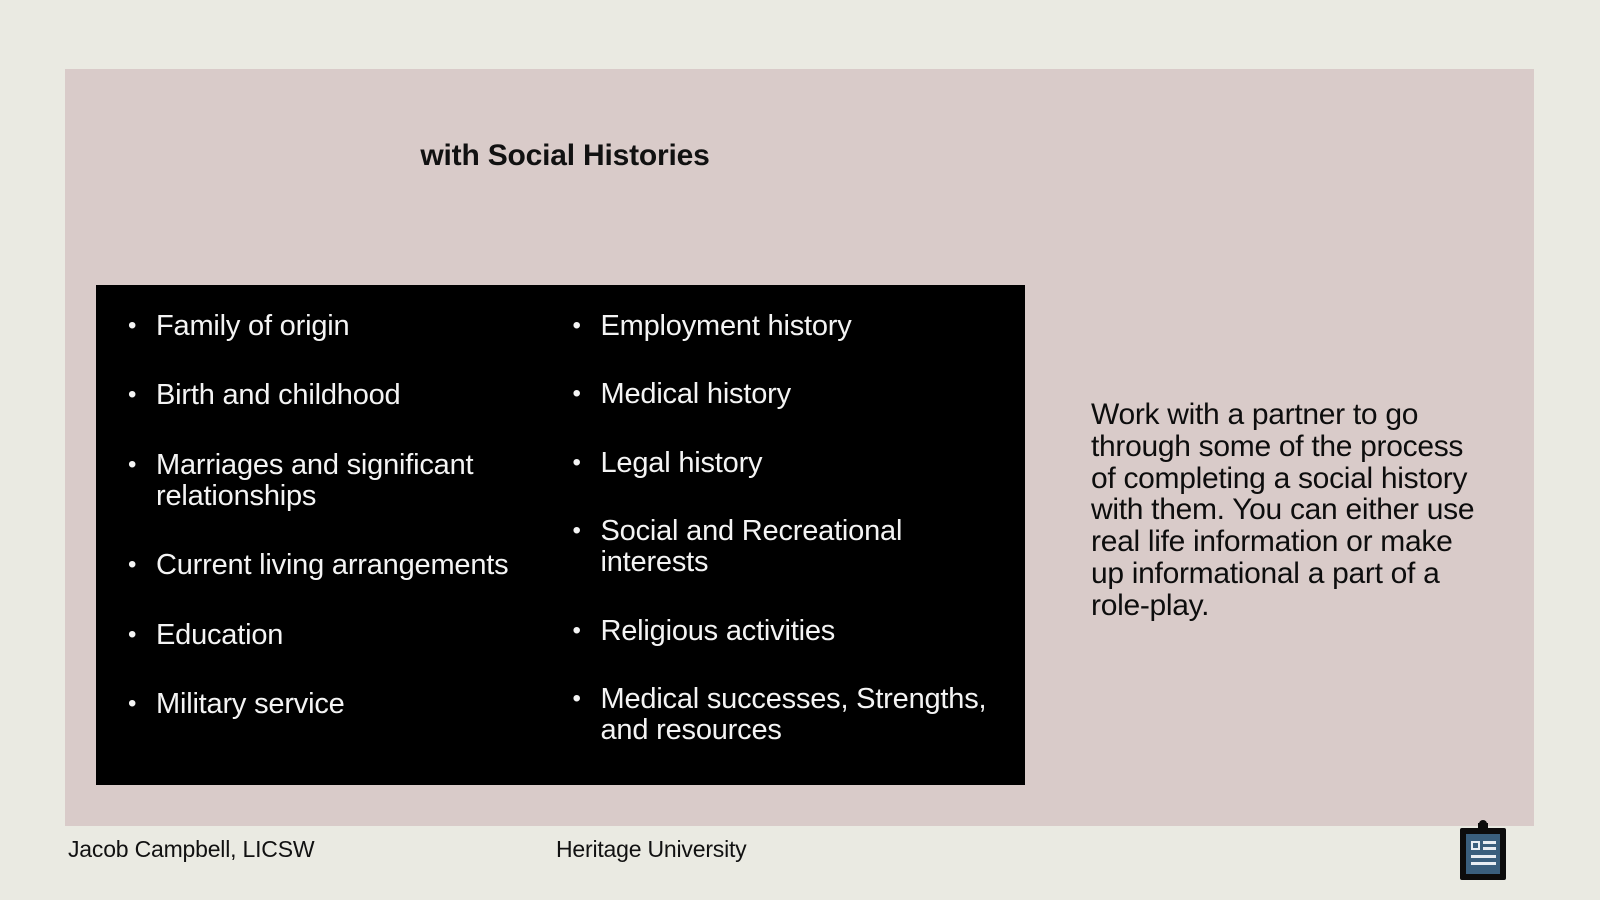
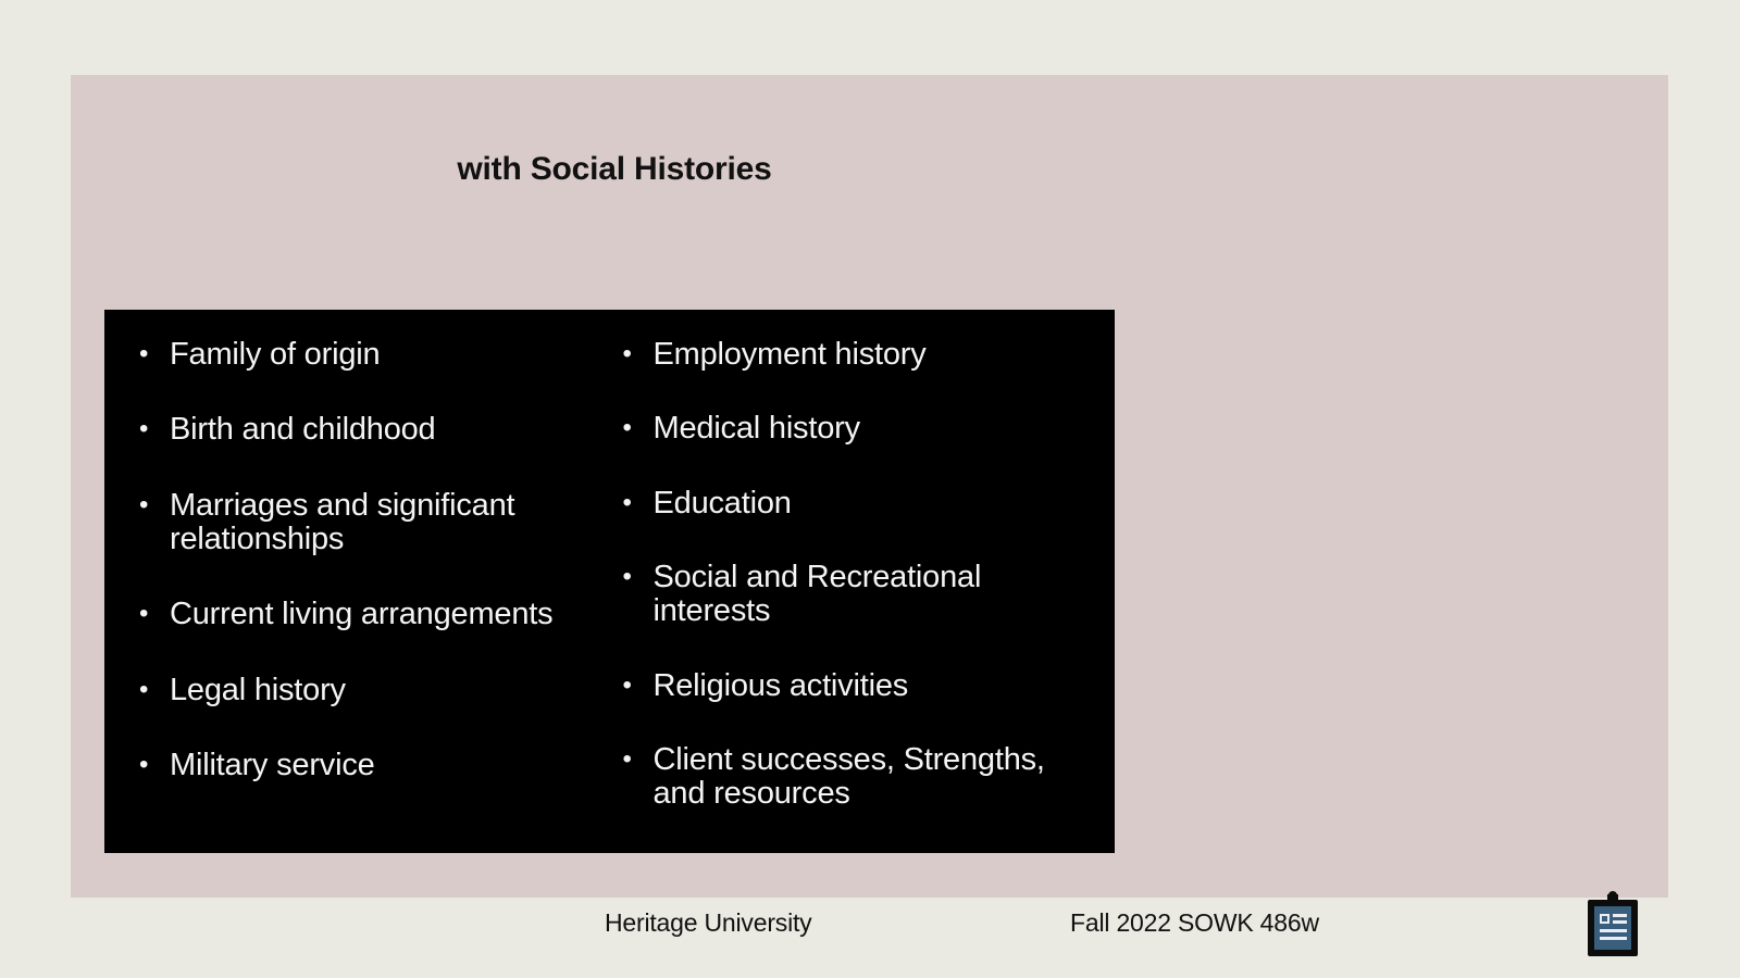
  with Social Histories
  •
  Family of origin
  •
  Birth and childhood
  •
  Marriages and significant relationships
  •
  Current living arrangements
  •
- Education
+ Legal history
  •
  Military service
  •
  Employment history
  •
  Medical history
  •
- Legal history
+ Education
  •
  Social and Recreational interests
  •
  Religious activities
  •
- Medical successes, Strengths, and resources
+ Client successes, Strengths, and resources
- Work with a partner to go through some of the process of completing a social history with them. You can either use real life information or make up informational a part of a role-play.
- Jacob Campbell, LICSW
  Heritage University
+ Fall 2022 SOWK 486w
